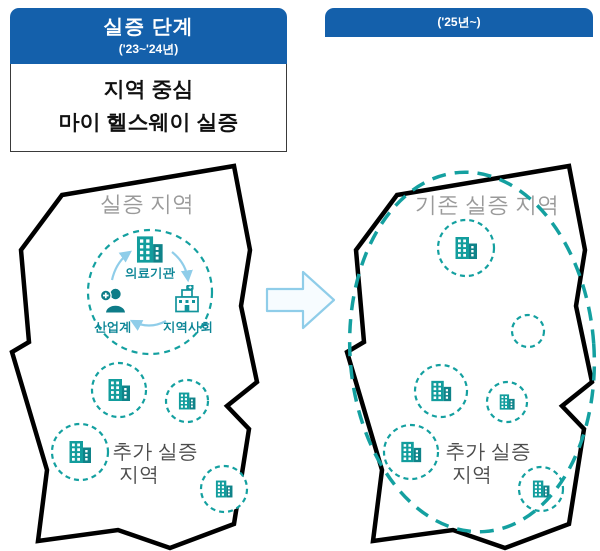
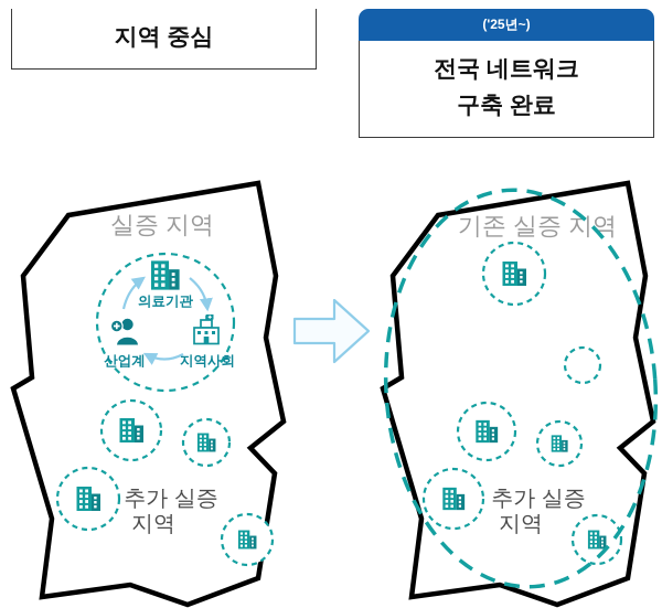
  실증 지역
  의료기관
  산업계
  지역사회
  추가 실증
  지역
  기존 실증 지역
  추가 실증
  지역
- 실증 단계
- ('23~'24년)
  지역 중심
- 마이 헬스웨이 실증
  ('25년~)
+ 전국 네트워크
+ 구축 완료
